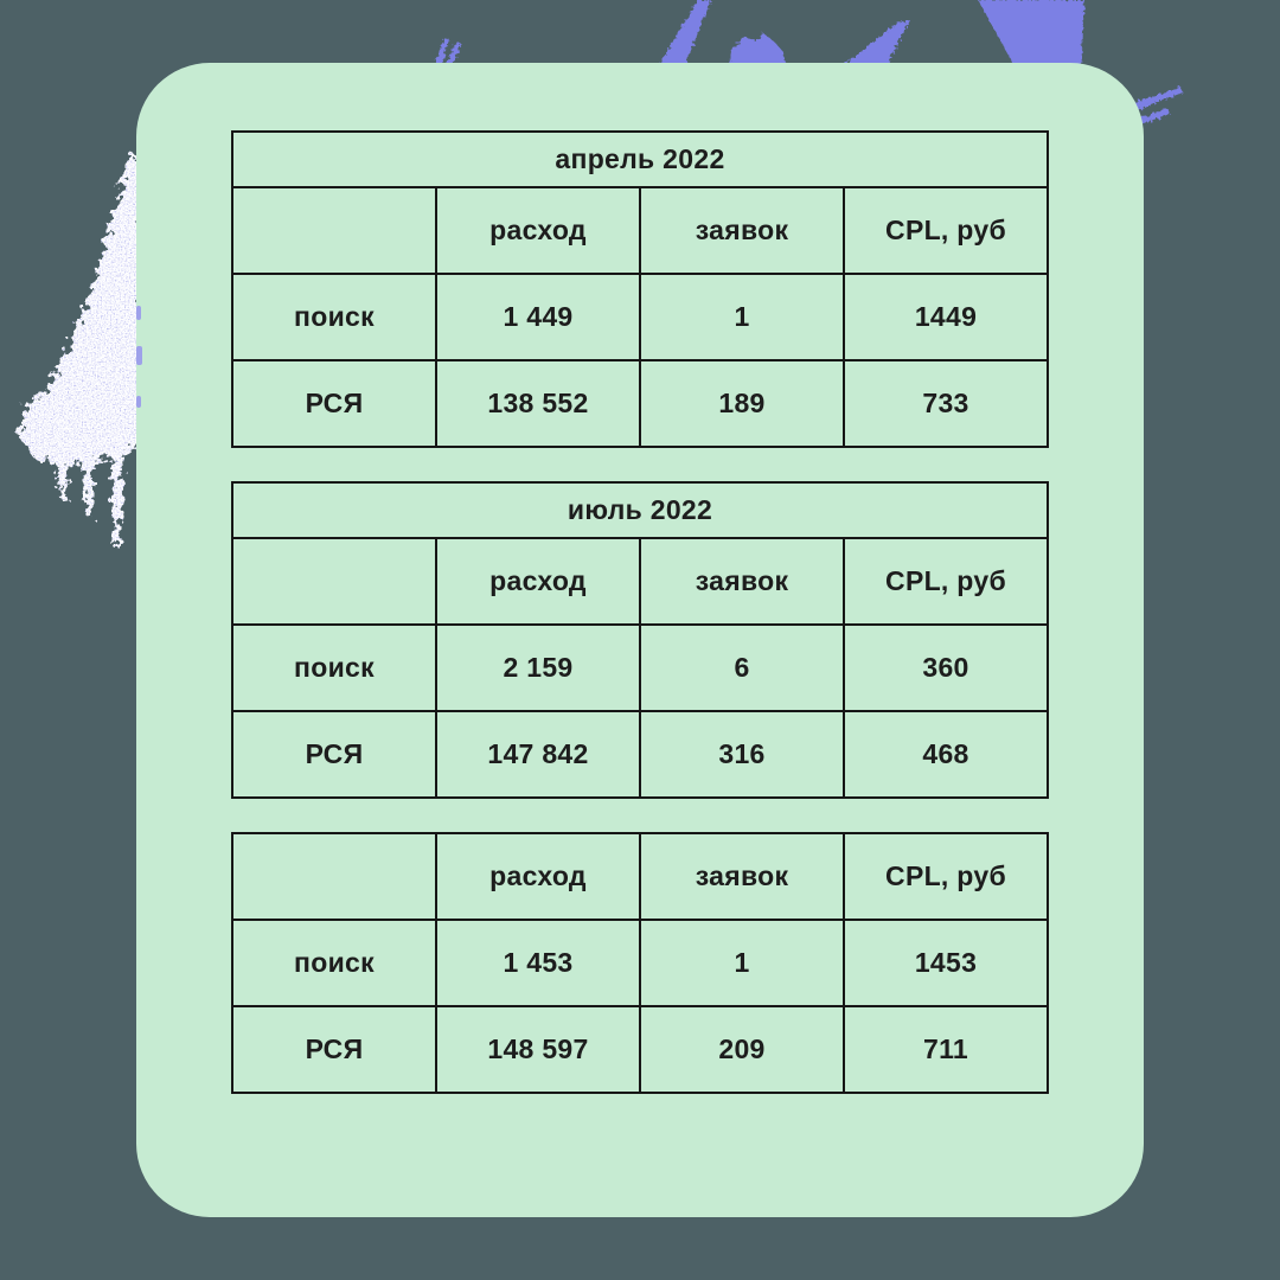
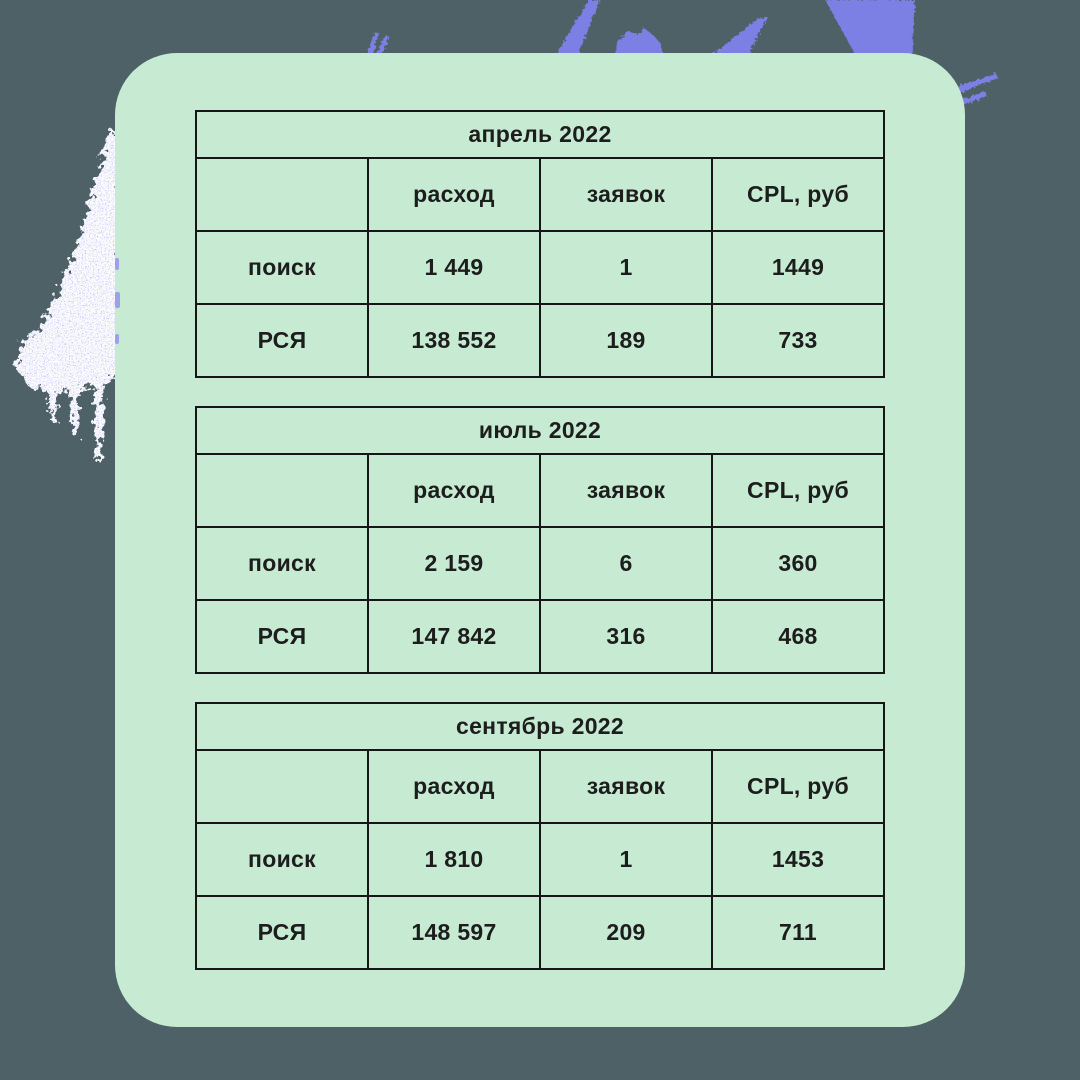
  апрель 2022
  	расход	заявок	CPL, руб
  поиск	1 449	1	1449
  РСЯ	138 552	189	733
  июль 2022
  	расход	заявок	CPL, руб
  поиск	2 159	6	360
  РСЯ	147 842	316	468
+ сентябрь 2022
  	расход	заявок	CPL, руб
- поиск	1 453	1	1453
+ поиск	1 810	1	1453
  РСЯ	148 597	209	711
